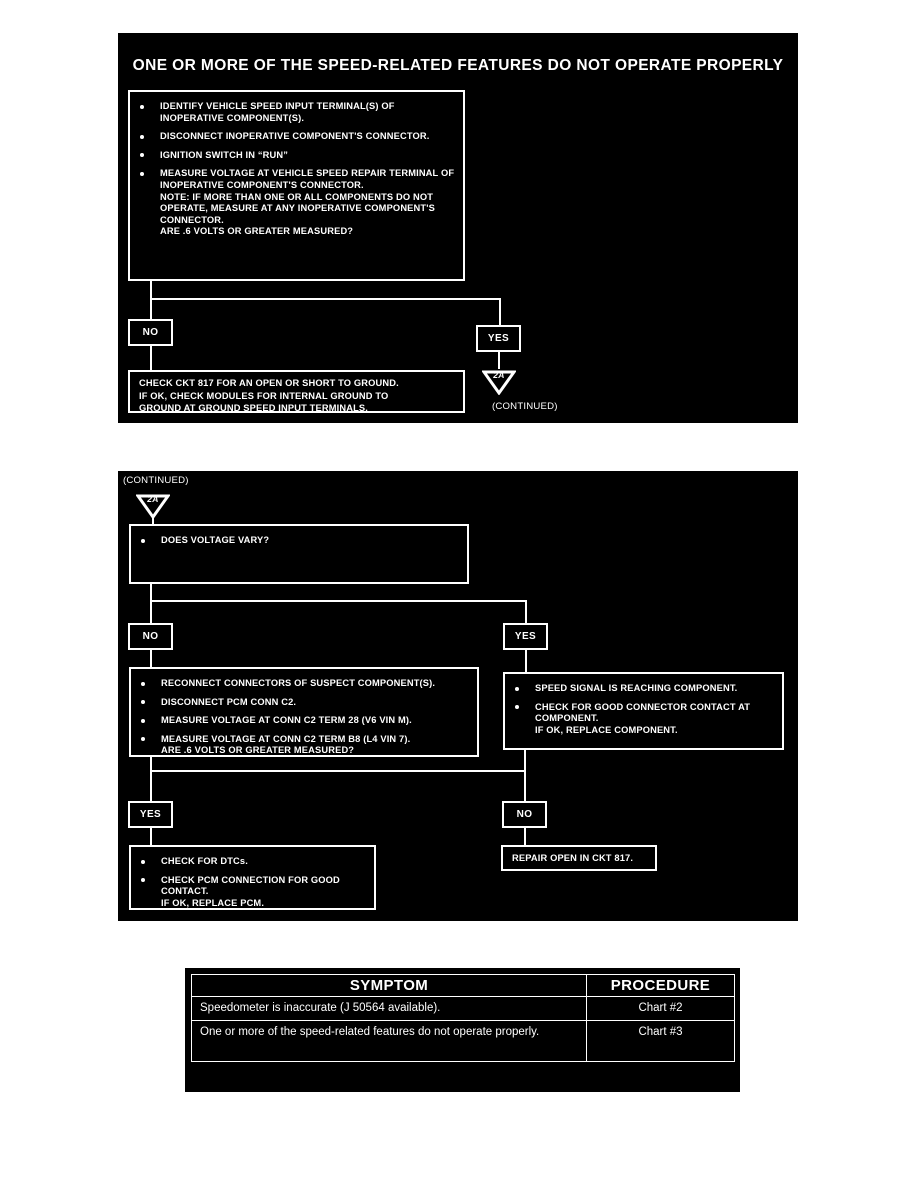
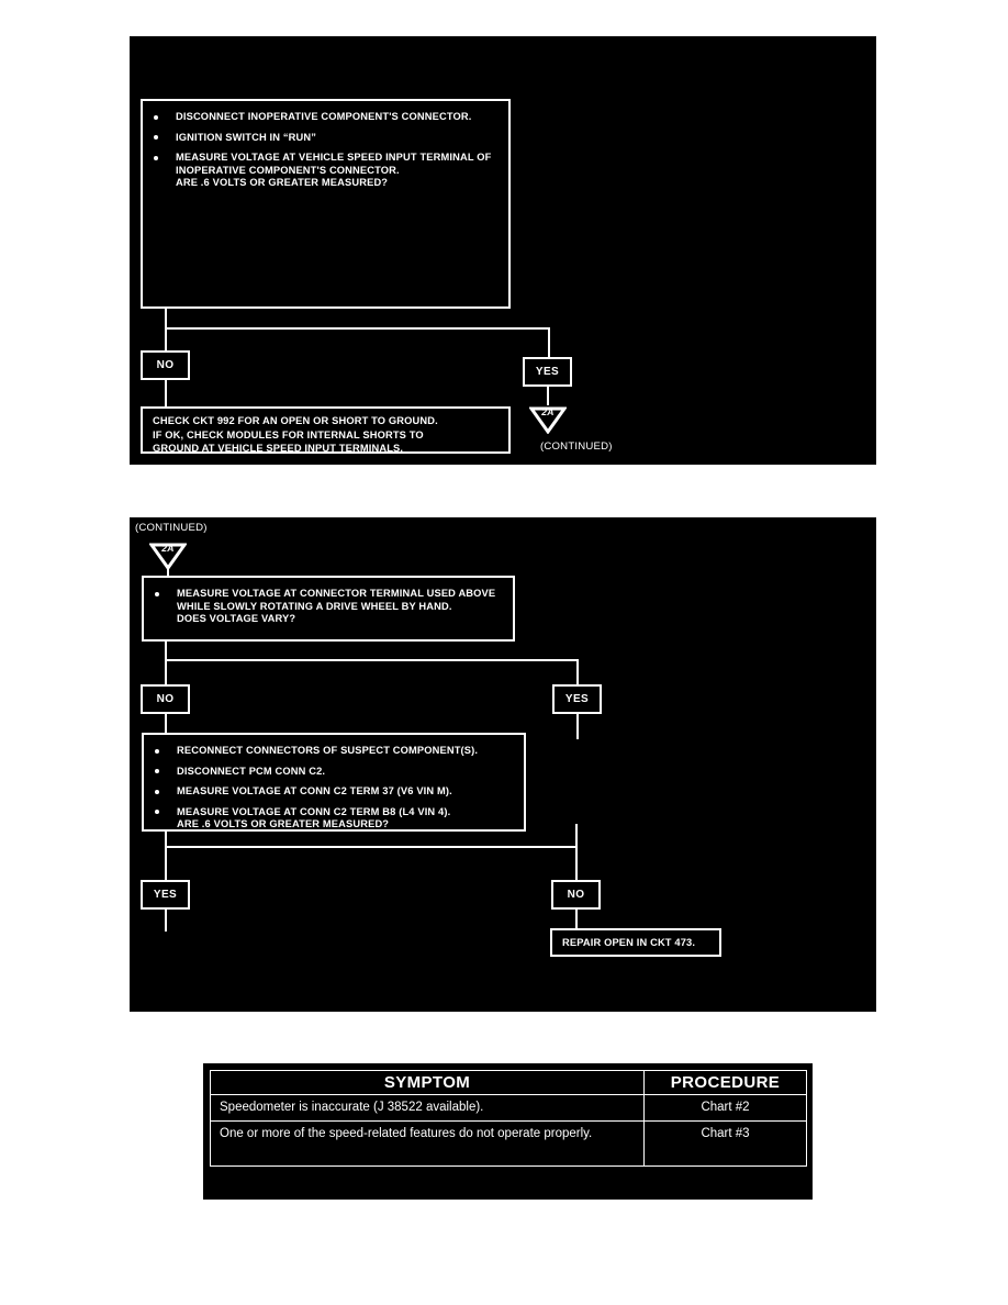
- ONE OR MORE OF THE SPEED-RELATED FEATURES DO NOT OPERATE PROPERLY
- IDENTIFY VEHICLE SPEED INPUT TERMINAL(S) OF INOPERATIVE COMPONENT(S).
  DISCONNECT INOPERATIVE COMPONENT'S CONNECTOR.
  IGNITION SWITCH IN “RUN”
- MEASURE VOLTAGE AT VEHICLE SPEED REPAIR TERMINAL OF INOPERATIVE COMPONENT'S CONNECTOR.
+ MEASURE VOLTAGE AT VEHICLE SPEED INPUT TERMINAL OF INOPERATIVE COMPONENT'S CONNECTOR.
- NOTE: IF MORE THAN ONE OR ALL COMPONENTS DO NOT OPERATE, MEASURE AT ANY INOPERATIVE COMPONENT'S CONNECTOR.
  ARE .6 VOLTS OR GREATER MEASURED?
  NO
  YES
  2A
  (CONTINUED)
- CHECK CKT 817 FOR AN OPEN OR SHORT TO GROUND.
+ CHECK CKT 992 FOR AN OPEN OR SHORT TO GROUND.
- IF OK, CHECK MODULES FOR INTERNAL GROUND TO
+ IF OK, CHECK MODULES FOR INTERNAL SHORTS TO
- GROUND AT GROUND SPEED INPUT TERMINALS.
+ GROUND AT VEHICLE SPEED INPUT TERMINALS.
  (CONTINUED)
  2A
+ MEASURE VOLTAGE AT CONNECTOR TERMINAL USED ABOVE WHILE SLOWLY ROTATING A DRIVE WHEEL BY HAND.
  DOES VOLTAGE VARY?
  NO
  YES
  RECONNECT CONNECTORS OF SUSPECT COMPONENT(S).
  DISCONNECT PCM CONN C2.
- MEASURE VOLTAGE AT CONN C2 TERM 28 (V6 VIN M).
+ MEASURE VOLTAGE AT CONN C2 TERM 37 (V6 VIN M).
- MEASURE VOLTAGE AT CONN C2 TERM B8 (L4 VIN 7).
+ MEASURE VOLTAGE AT CONN C2 TERM B8 (L4 VIN 4).
  ARE .6 VOLTS OR GREATER MEASURED?
- SPEED SIGNAL IS REACHING COMPONENT.
- CHECK FOR GOOD CONNECTOR CONTACT AT COMPONENT.
- IF OK, REPLACE COMPONENT.
  YES
  NO
- CHECK FOR DTCs.
- CHECK PCM CONNECTION FOR GOOD CONTACT.
- IF OK, REPLACE PCM.
- REPAIR OPEN IN CKT 817.
+ REPAIR OPEN IN CKT 473.
  SYMPTOM	PROCEDURE
- Speedometer is inaccurate (J 50564 available).	Chart #2
+ Speedometer is inaccurate (J 38522 available).	Chart #2
  One or more of the speed-related features do not operate properly.	Chart #3
